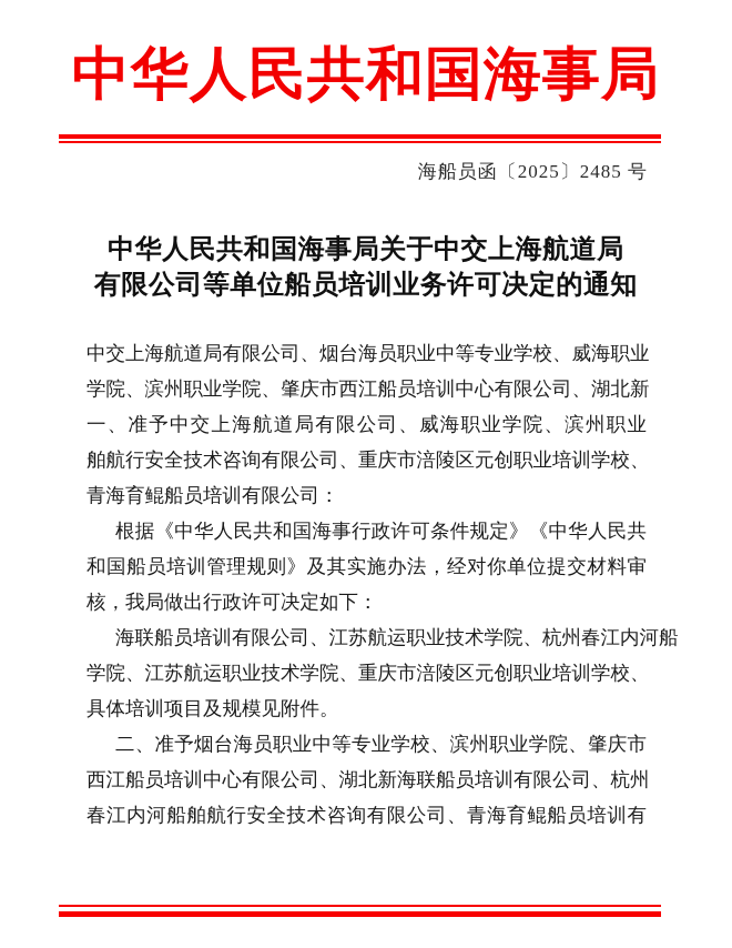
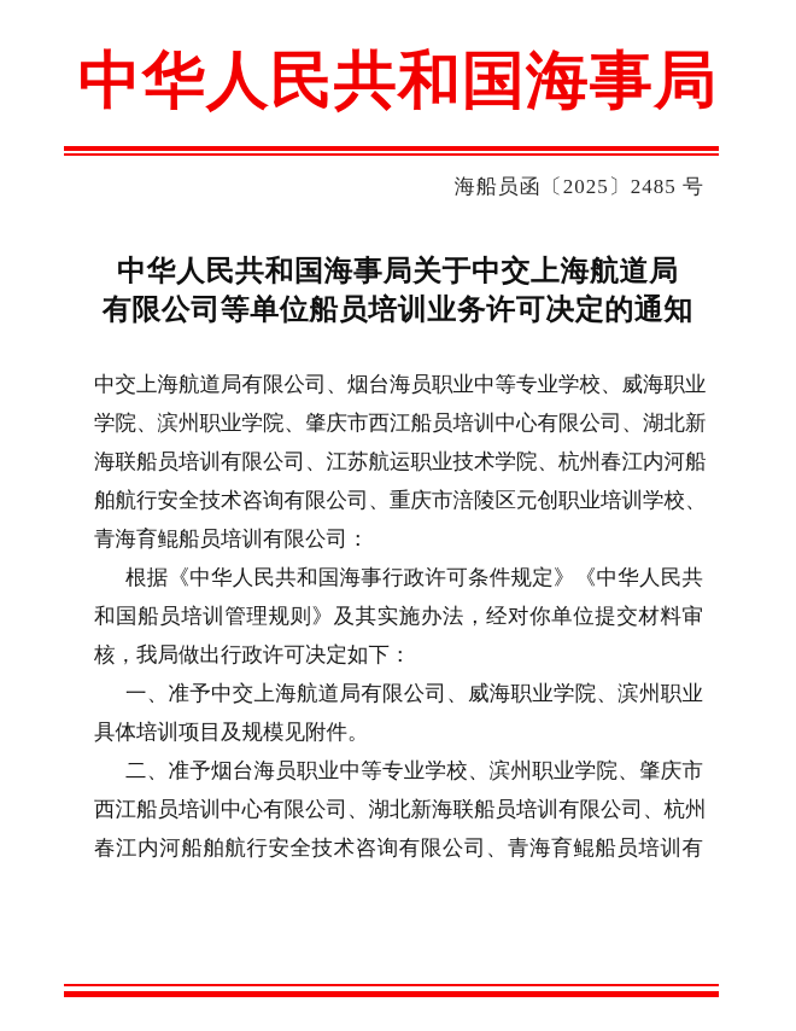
  中华人民共和国海事局
  海船员函〔2025〕2485 号
  中华人民共和国海事局关于中交上海航道局
  有限公司等单位船员培训业务许可决定的通知
  中交上海航道局有限公司、烟台海员职业中等专业学校、威海职业
  学院、滨州职业学院、肇庆市西江船员培训中心有限公司、湖北新
- 一、准予中交上海航道局有限公司、威海职业学院、滨州职业
+ 海联船员培训有限公司、江苏航运职业技术学院、杭州春江内河船
  舶航行安全技术咨询有限公司、重庆市涪陵区元创职业培训学校、
  青海育鲲船员培训有限公司：
  根据《中华人民共和国海事行政许可条件规定》《中华人民共
  和国船员培训管理规则》及其实施办法，经对你单位提交材料审
  核，我局做出行政许可决定如下：
- 海联船员培训有限公司、江苏航运职业技术学院、杭州春江内河船
+ 一、准予中交上海航道局有限公司、威海职业学院、滨州职业
- 学院、江苏航运职业技术学院、重庆市涪陵区元创职业培训学校、
  具体培训项目及规模见附件。
  二、准予烟台海员职业中等专业学校、滨州职业学院、肇庆市
  西江船员培训中心有限公司、湖北新海联船员培训有限公司、杭州
  春江内河船舶航行安全技术咨询有限公司、青海育鲲船员培训有
